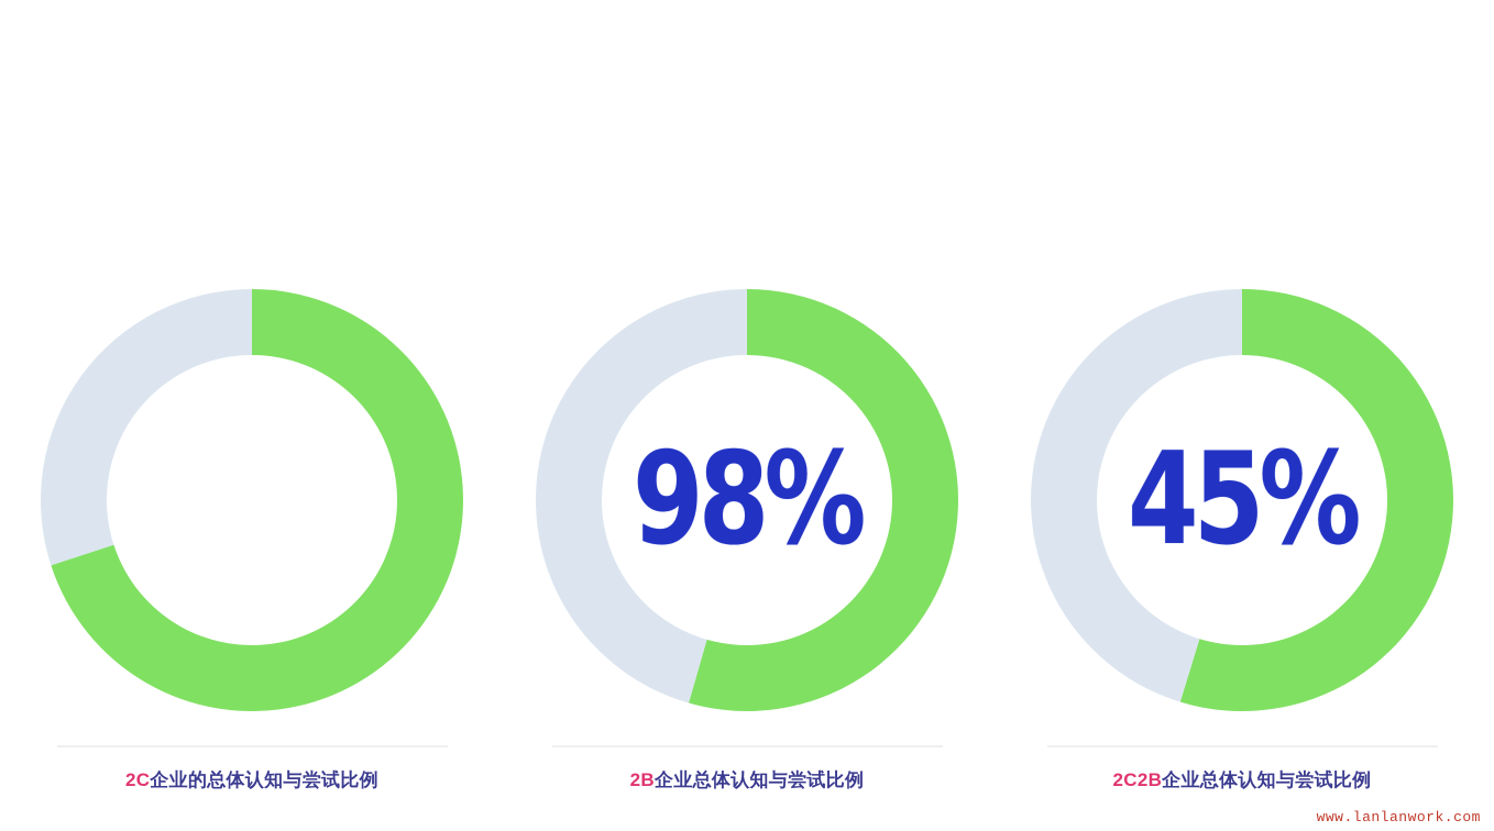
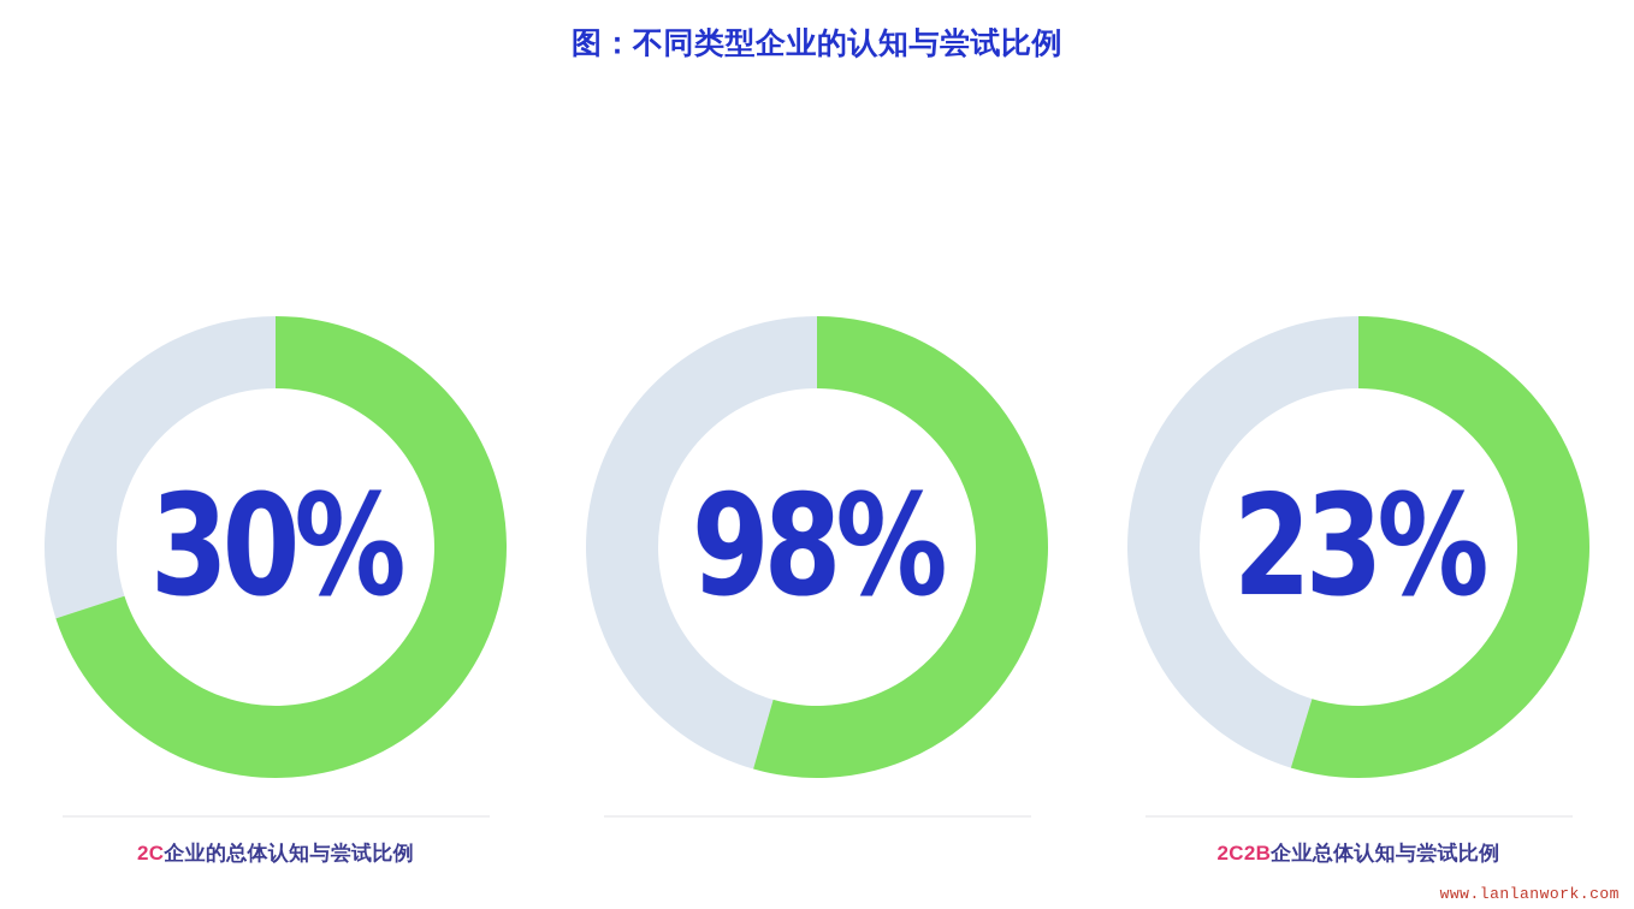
+ 图：不同类型企业的认知与尝试比例
+ 30%
  2C企业的总体认知与尝试比例
  98%
- 2B企业总体认知与尝试比例
- 45%
+ 23%
  2C2B企业总体认知与尝试比例
  www.lanlanwork.com
